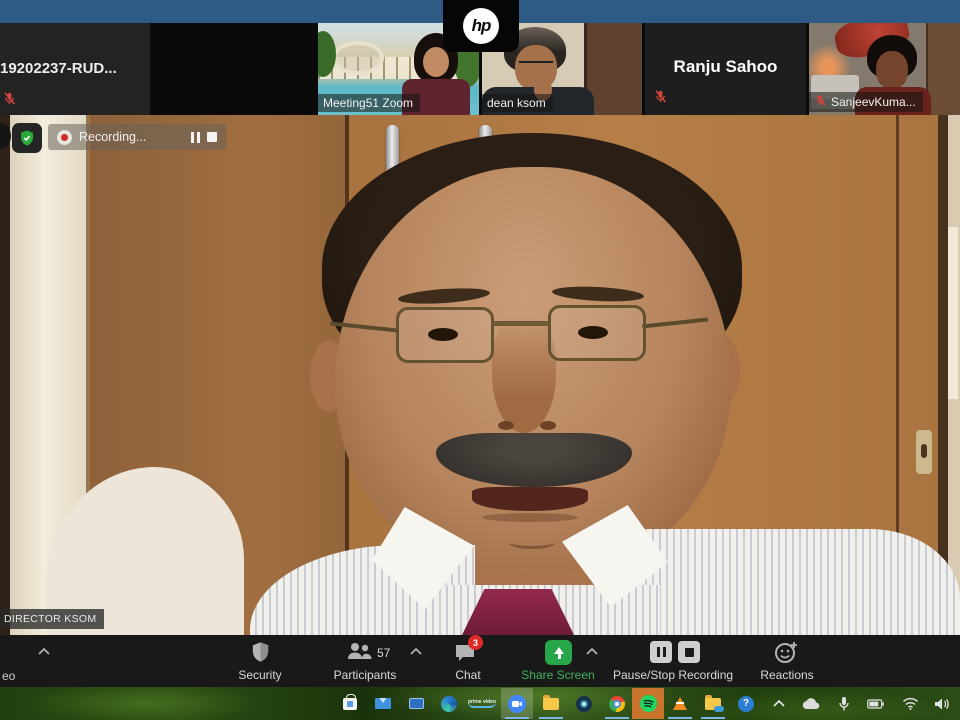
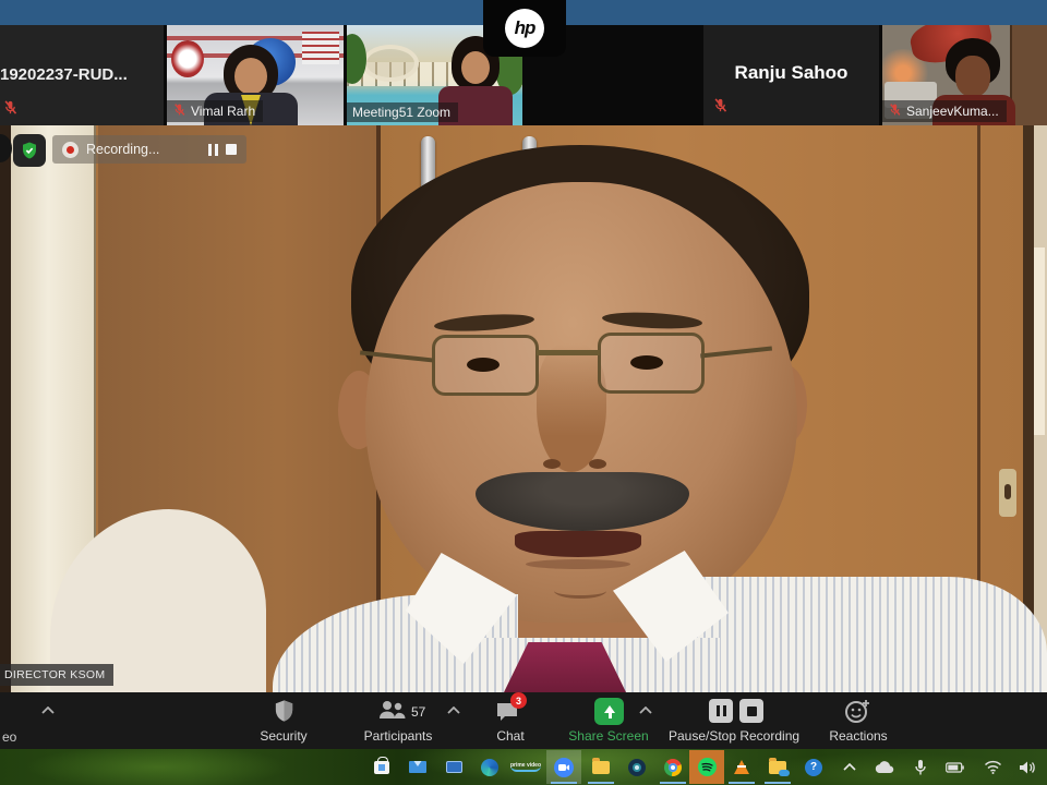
  19202237-RUD...
+ Vimal Rarh
  Meeting51 Zoom
- dean ksom
  Ranju Sahoo
  SanjeevKuma...
  hp
  Recording...
  DIRECTOR KSOM
  eo
  Security
  57
  Participants
  3
  Chat
  Share Screen
  Pause/Stop Recording
  Reactions
  ?
